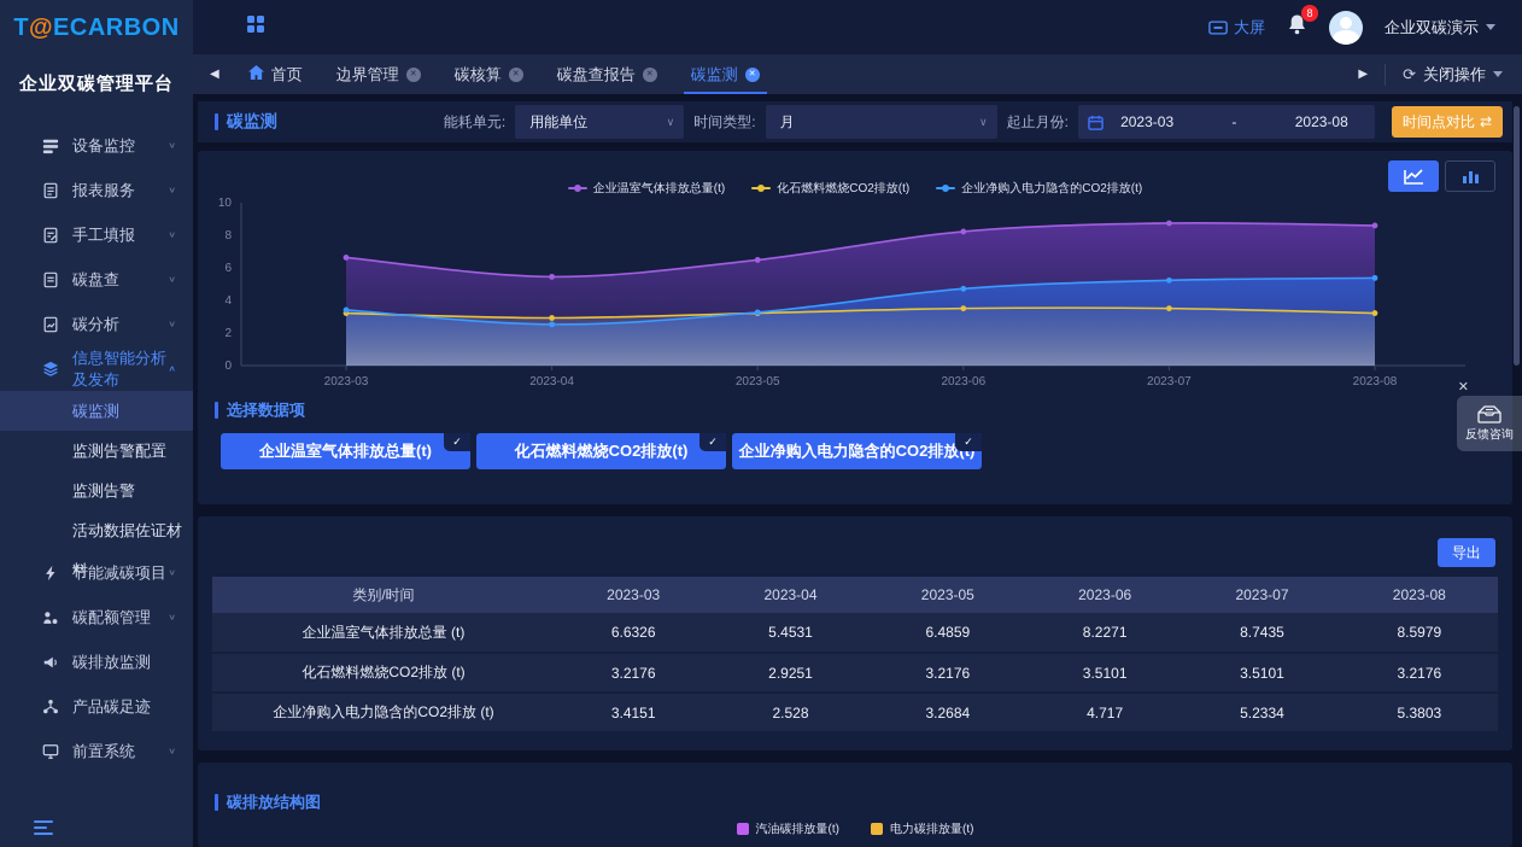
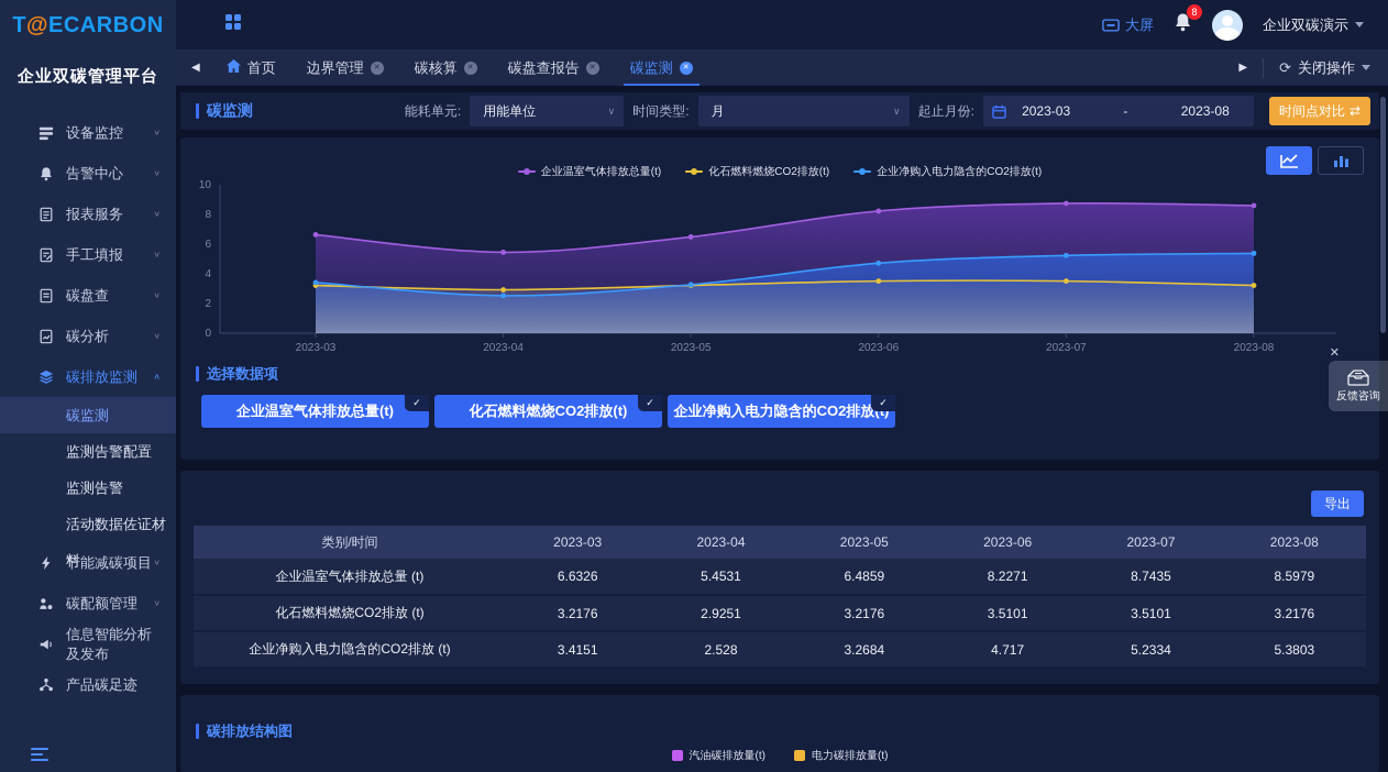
  T@ECARBON
  企业双碳管理平台
  设备监控
+ 告警中心
  报表服务
  手工填报
  碳盘查
  碳分析
- 信息智能分析及发布
+ 碳排放监测
  碳监测
  监测告警配置
  监测告警
  活动数据佐证材料
  节能减碳项目
  碳配额管理
- 碳排放监测
+ 信息智能分析及发布
  产品碳足迹
- 前置系统
  大屏
  8
  企业双碳演示
  ◀
  首页
  边界管理
  碳核算
  碳盘查报告
  碳监测
  ▶
  ⟳
  关闭操作
  碳监测
  能耗单元:
  用能单位
  ∨
  时间类型:
  月
  ∨
  起止月份:
  2023-03
  -
  2023-08
  时间点对比
  ⇄
  企业温室气体排放总量(t)
  化石燃料燃烧CO2排放(t)
  企业净购入电力隐含的CO2排放(t)
  0
  2
  4
  6
  8
  10
  2023-03
  2023-04
  2023-05
  2023-06
  2023-07
  2023-08
  选择数据项
  企业温室气体排放总量(t)
  ✓
  化石燃料燃烧CO2排放(t)
  ✓
  企业净购入电力隐含的CO2排放
  ✓
  导出
  类别/时间	2023-03	2023-04	2023-05	2023-06	2023-07	2023-08
  企业温室气体排放总量 (t)	6.6326	5.4531	6.4859	8.2271	8.7435	8.5979
  化石燃料燃烧CO2排放 (t)	3.2176	2.9251	3.2176	3.5101	3.5101	3.2176
  企业净购入电力隐含的CO2排放 (t)	3.4151	2.528	3.2684	4.717	5.2334	5.3803
  碳排放结构图
  汽油碳排放量(t)
  电力碳排放量(t)
  ✕
  反馈咨询
